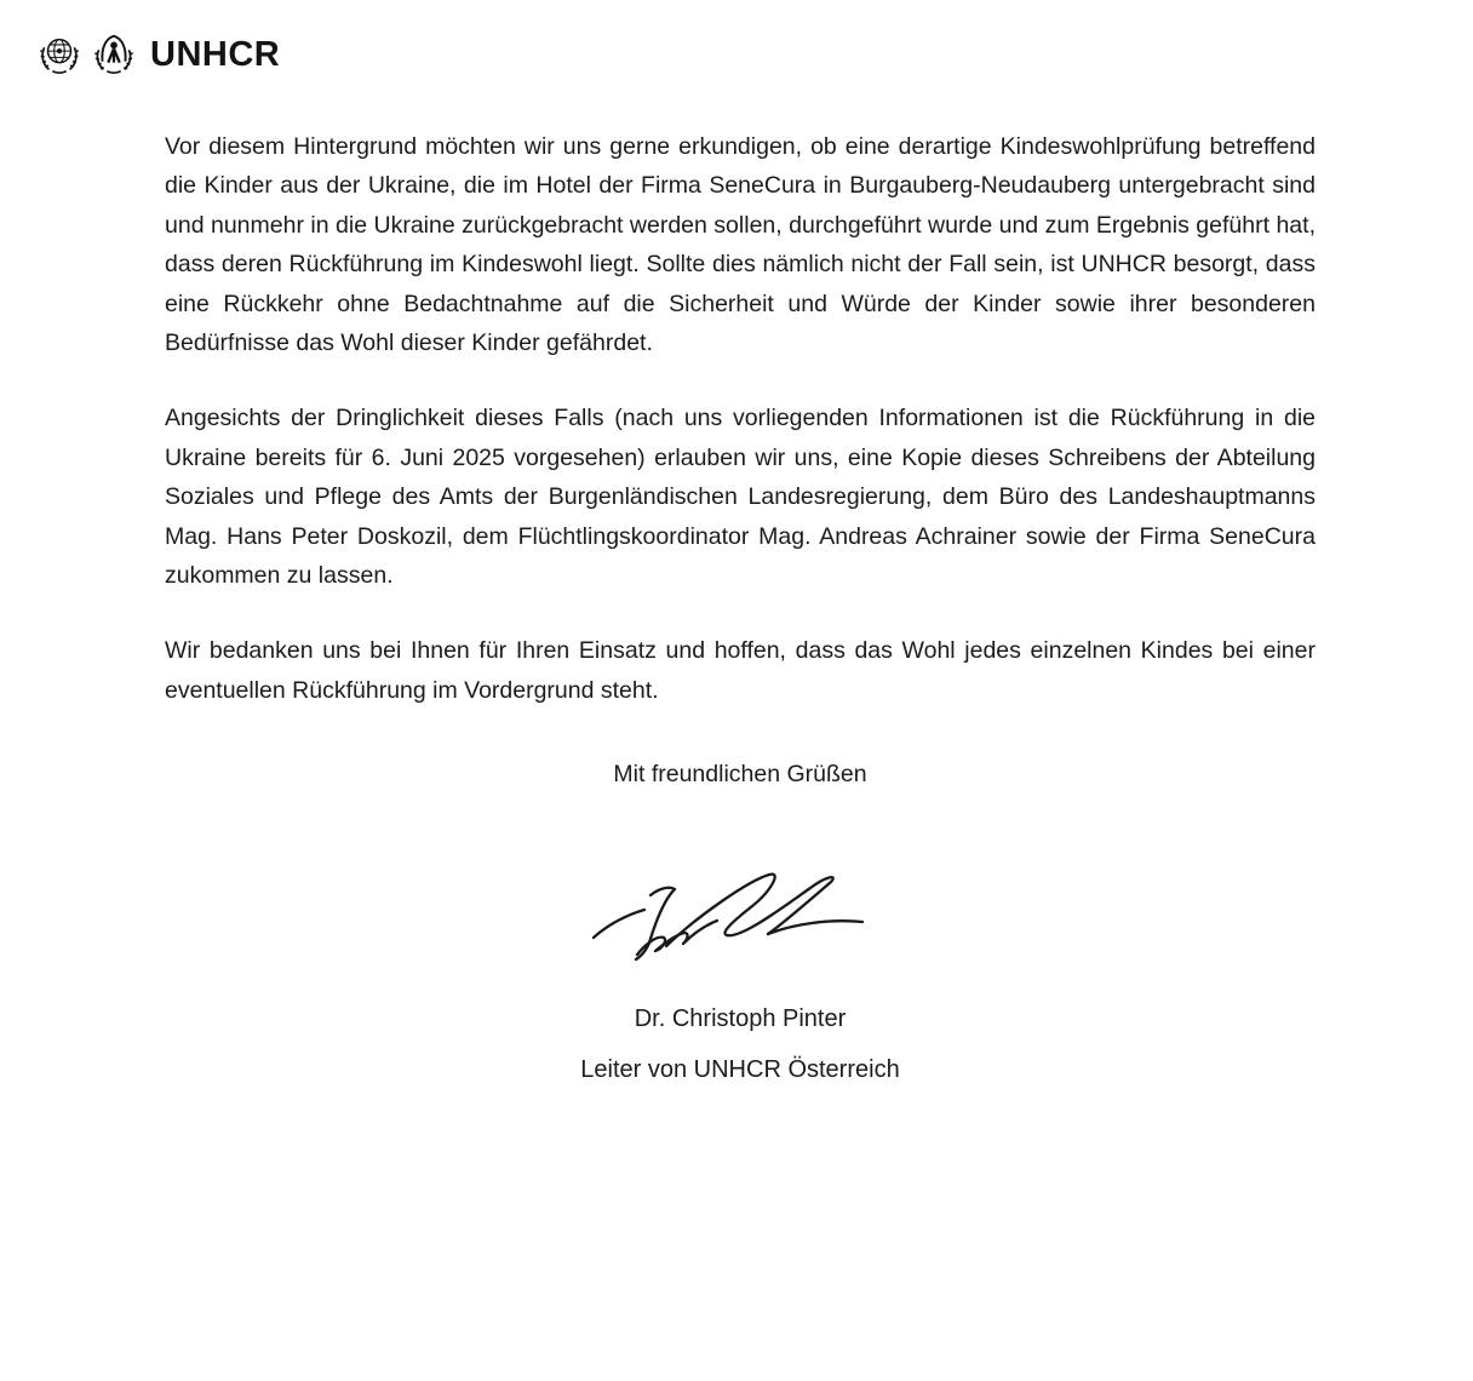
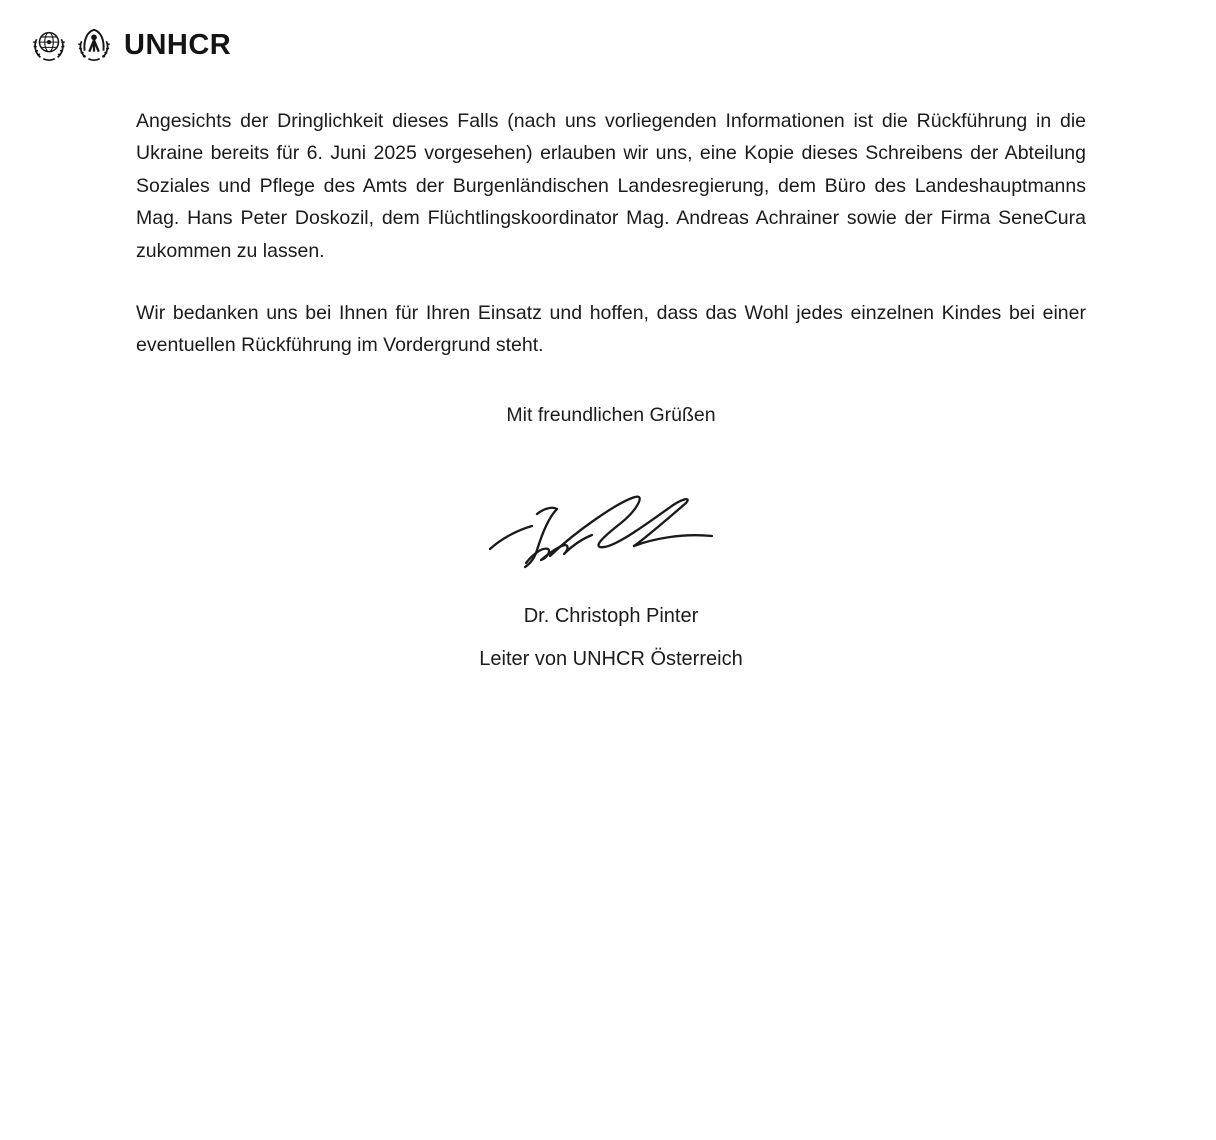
  UNHCR
- Vor diesem Hintergrund möchten wir uns gerne erkundigen, ob eine derartige Kindeswohl­prüfung betreffend die Kinder aus der Ukraine, die im Hotel der Firma SeneCura in Burgauberg-Neudauberg untergebracht sind und nunmehr in die Ukraine zurückgebracht werden sollen, durchgeführt wurde und zum Ergebnis geführt hat, dass deren Rückführung im Kindeswohl liegt. Sollte dies nämlich nicht der Fall sein, ist UNHCR besorgt, dass eine Rückkehr ohne Bedachtnahme auf die Sicherheit und Würde der Kinder sowie ihrer besonderen Bedürfnisse das Wohl dieser Kinder gefährdet.
  Angesichts der Dringlichkeit dieses Falls (nach uns vorliegenden Informationen ist die Rückführung in die Ukraine bereits für 6. Juni 2025 vorgesehen) erlauben wir uns, eine Kopie dieses Schreibens der Abteilung Soziales und Pflege des Amts der Burgenländischen Landesregierung, dem Büro des Landeshauptmanns Mag. Hans Peter Doskozil, dem Flüchtlingskoordinator Mag. Andreas Achrainer sowie der Firma SeneCura zukommen zu lassen.
  Wir bedanken uns bei Ihnen für Ihren Einsatz und hoffen, dass das Wohl jedes einzelnen Kindes bei einer eventuellen Rückführung im Vordergrund steht.
  Mit freundlichen Grüßen
  Dr. Christoph Pinter
  Leiter von UNHCR Österreich
